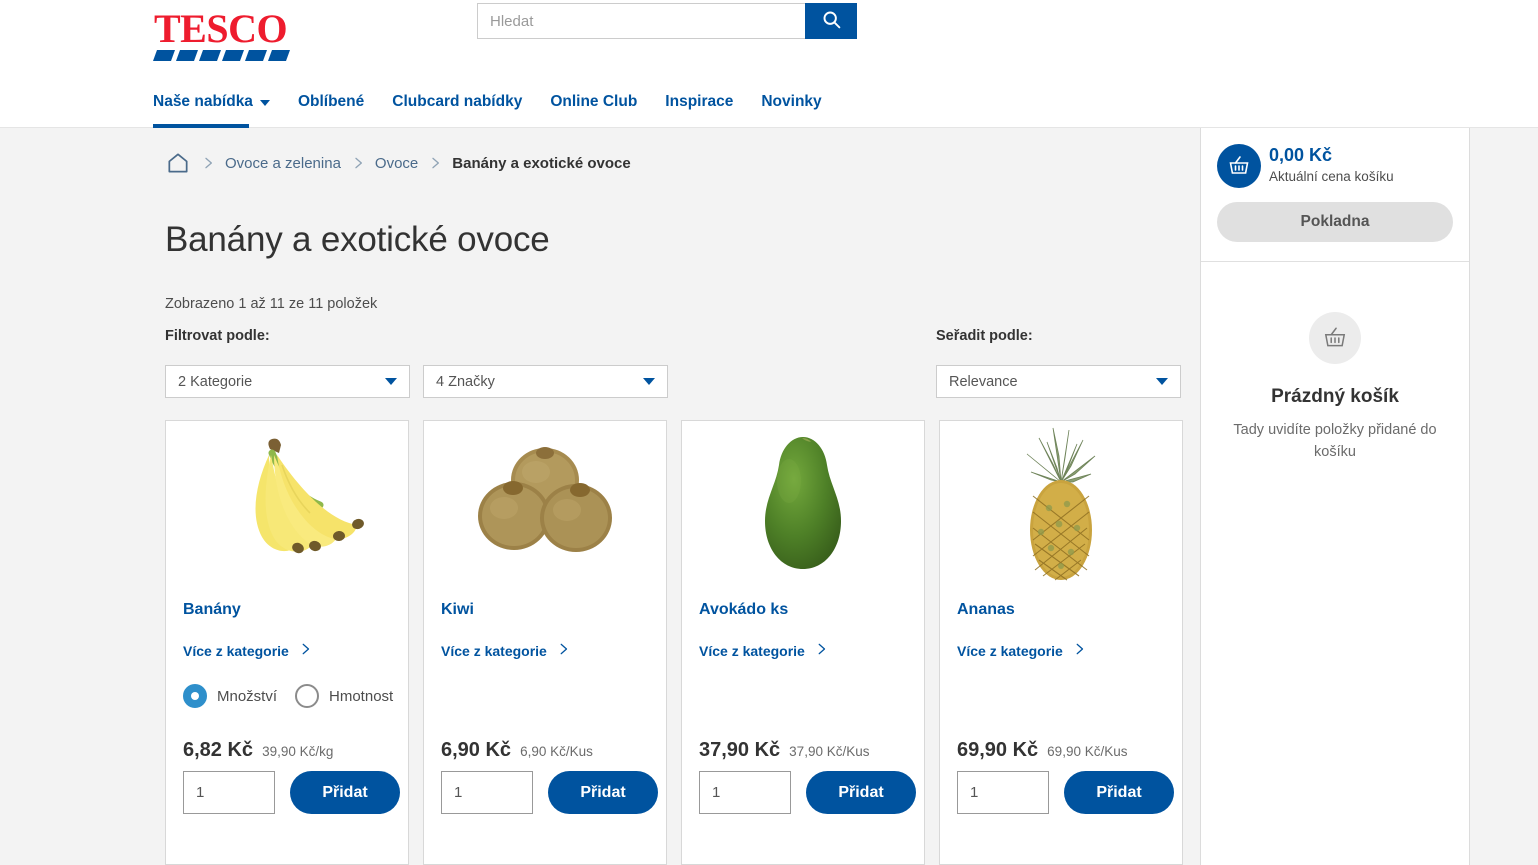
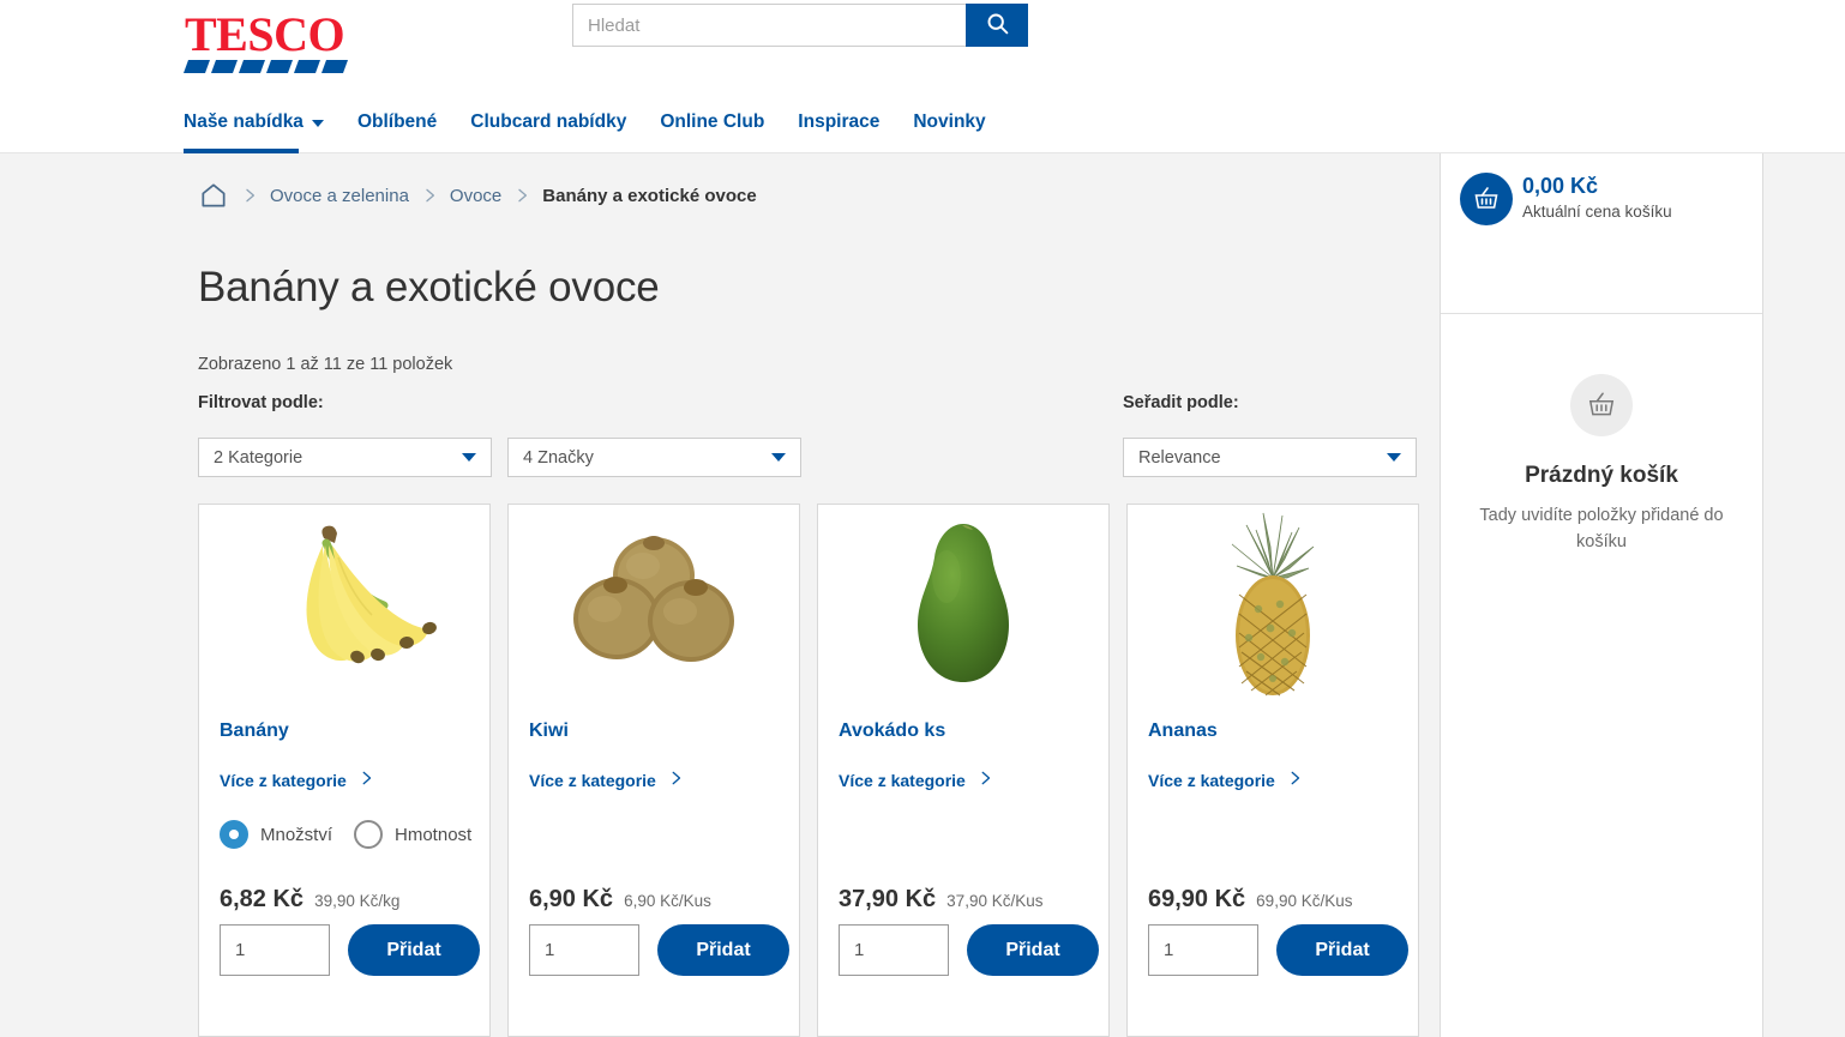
  TESCO
  Hledat
  Naše nabídka
  Oblíbené
  Clubcard nabídky
  Online Club
  Inspirace
  Novinky
  Ovoce a zelenina
  Ovoce
  Banány a exotické ovoce
  Banány a exotické ovoce
  Zobrazeno 1 až 11 ze 11 položek
  Filtrovat podle:
  Seřadit podle:
  2 Kategorie
  4 Značky
  Relevance
  Banány
  Více z kategorie
  Množství
  Hmotnost
  6,82 Kč
  39,90 Kč/kg
  1
  Přidat
  Kiwi
  Více z kategorie
  6,90 Kč
  6,90 Kč/Kus
  1
  Přidat
  Avokádo ks
  Více z kategorie
  37,90 Kč
  37,90 Kč/Kus
  1
  Přidat
  Ananas
  Více z kategorie
  69,90 Kč
  69,90 Kč/Kus
  1
  Přidat
  0,00 Kč
  Aktuální cena košíku
- Pokladna
  Prázdný košík
  Tady uvidíte položky přidané do košíku
